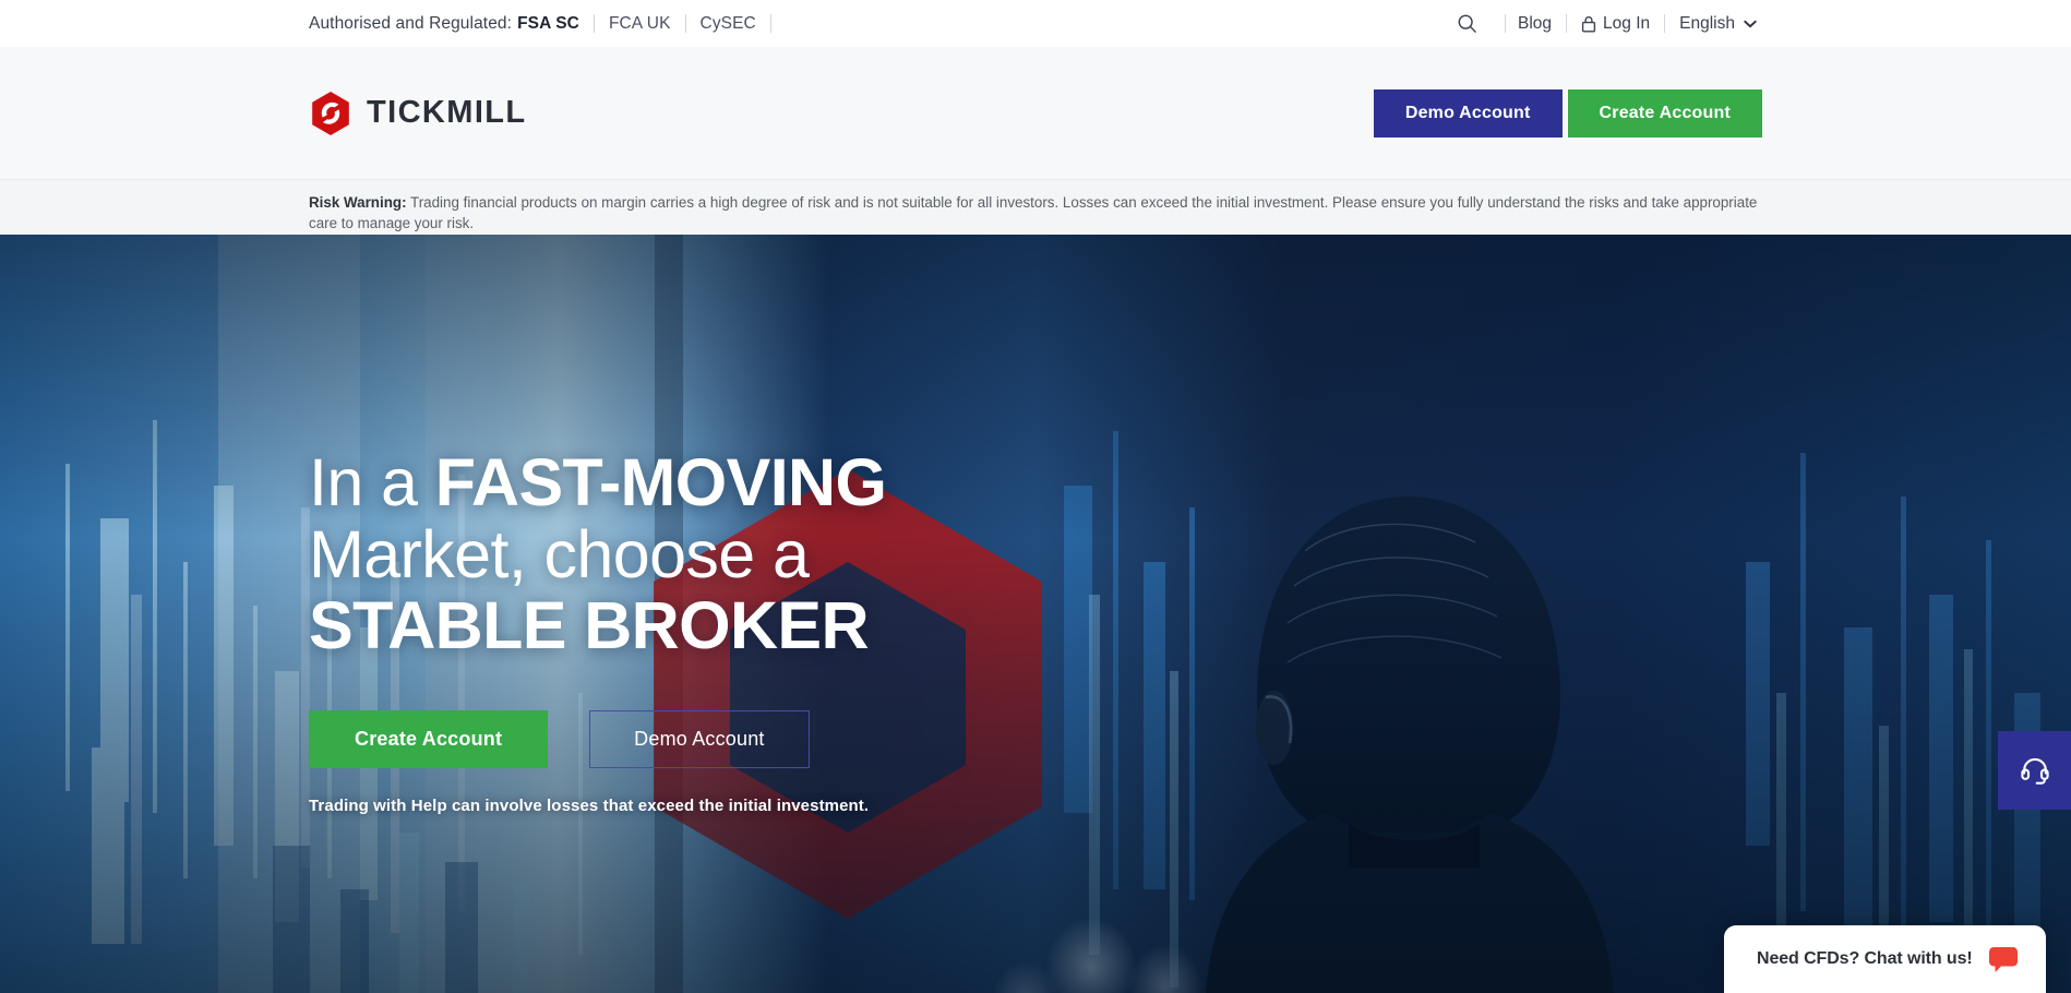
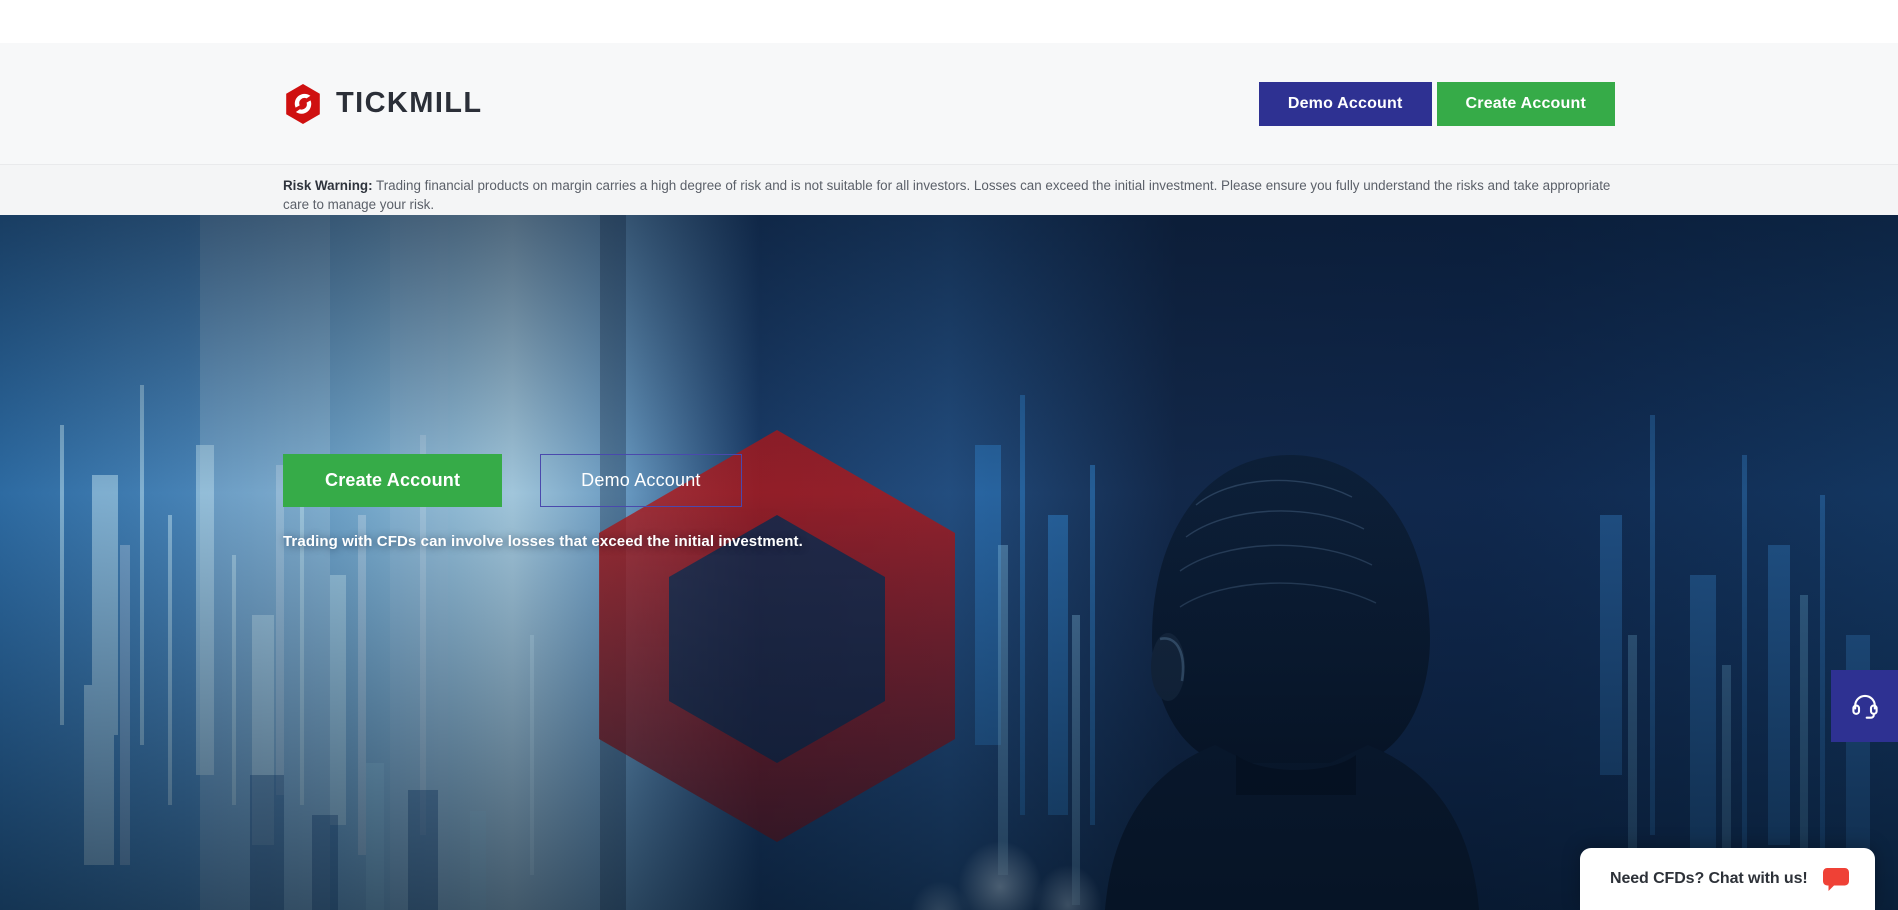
- Authorised and Regulated:
- FSA SC
- FCA UK
- CySEC
- Blog
- Log In
- English
  TICKMILL
  Demo Account
  Create Account
  Risk Warning: Trading financial products on margin carries a high degree of risk and is not suitable for all investors. Losses can exceed the initial investment. Please ensure you fully understand the risks and take appropriate care to manage your risk.
- In a FAST-MOVING
- Market, choose a
- STABLE BROKER
  Create Account
  Demo Account
- Trading with Help can involve losses that exceed the initial investment.
+ Trading with CFDs can involve losses that exceed the initial investment.
  Need CFDs? Chat with us!
